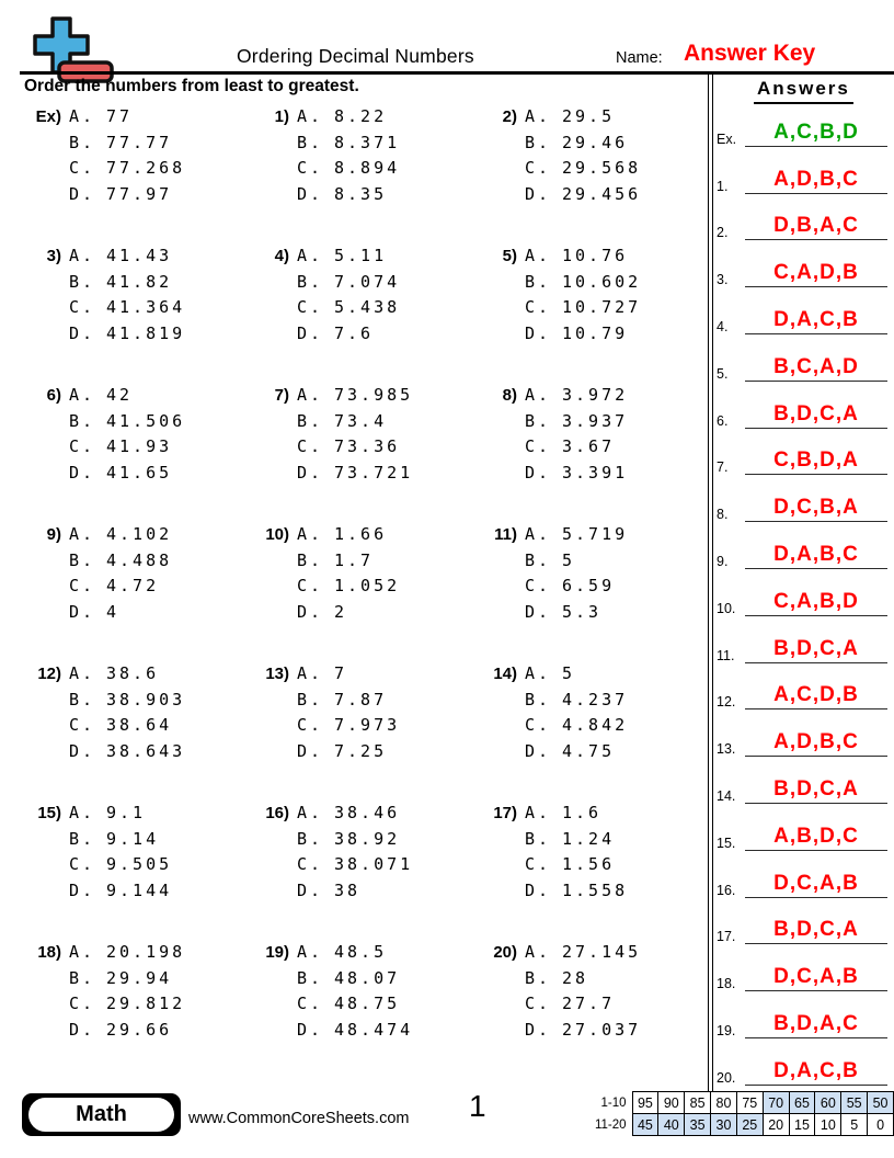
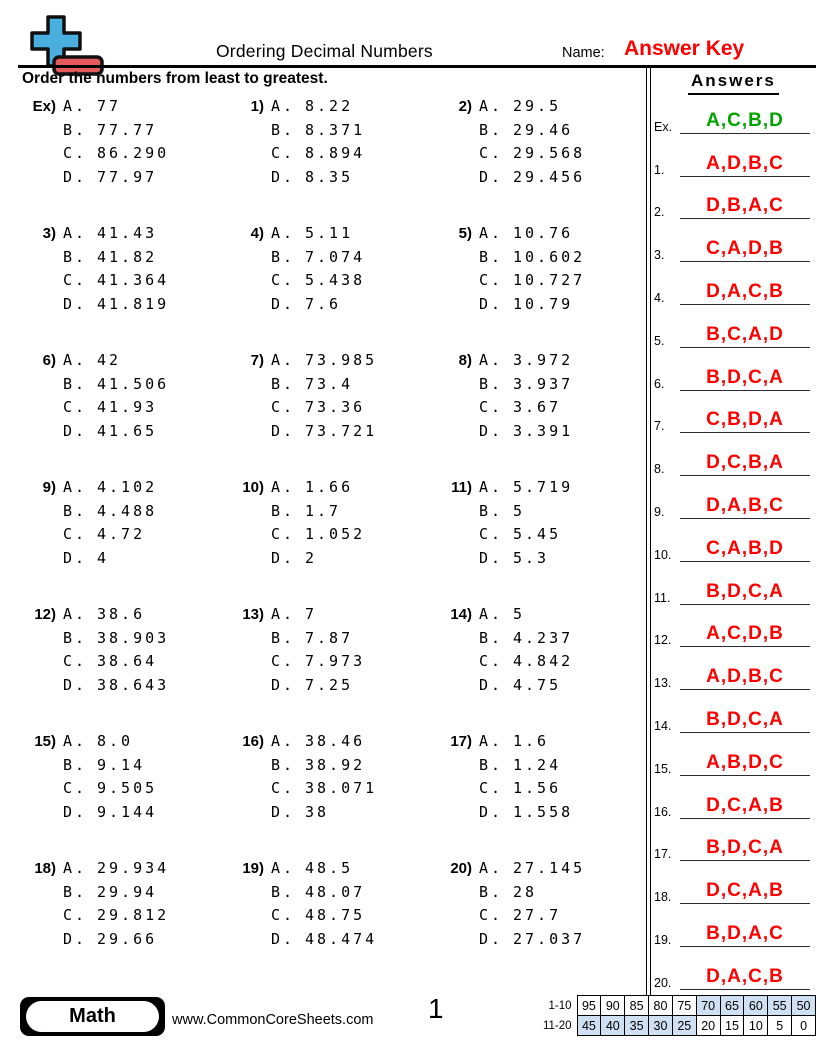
  Ordering Decimal Numbers
  Name:
  Answer Key
  Order the numbers from least to greatest.
  Ex)
  A. 77
  B. 77.77
- C. 77.268
+ C. 86.290
  D. 77.97
  1)
  A. 8.22
  B. 8.371
  C. 8.894
  D. 8.35
  2)
  A. 29.5
  B. 29.46
  C. 29.568
  D. 29.456
  3)
  A. 41.43
  B. 41.82
  C. 41.364
  D. 41.819
  4)
  A. 5.11
  B. 7.074
  C. 5.438
  D. 7.6
  5)
  A. 10.76
  B. 10.602
  C. 10.727
  D. 10.79
  6)
  A. 42
  B. 41.506
  C. 41.93
  D. 41.65
  7)
  A. 73.985
  B. 73.4
  C. 73.36
  D. 73.721
  8)
  A. 3.972
  B. 3.937
  C. 3.67
  D. 3.391
  9)
  A. 4.102
  B. 4.488
  C. 4.72
  D. 4
  10)
  A. 1.66
  B. 1.7
  C. 1.052
  D. 2
  11)
  A. 5.719
  B. 5
- C. 6.59
+ C. 5.45
  D. 5.3
  12)
  A. 38.6
  B. 38.903
  C. 38.64
  D. 38.643
  13)
  A. 7
  B. 7.87
  C. 7.973
  D. 7.25
  14)
  A. 5
  B. 4.237
  C. 4.842
  D. 4.75
  15)
- A. 9.1
+ A. 8.0
  B. 9.14
  C. 9.505
  D. 9.144
  16)
  A. 38.46
  B. 38.92
  C. 38.071
  D. 38
  17)
  A. 1.6
  B. 1.24
  C. 1.56
  D. 1.558
  18)
- A. 20.198
+ A. 29.934
  B. 29.94
  C. 29.812
  D. 29.66
  19)
  A. 48.5
  B. 48.07
  C. 48.75
  D. 48.474
  20)
  A. 27.145
  B. 28
  C. 27.7
  D. 27.037
  Answers
  Ex.
  A,C,B,D
  1.
  A,D,B,C
  2.
  D,B,A,C
  3.
  C,A,D,B
  4.
  D,A,C,B
  5.
  B,C,A,D
  6.
  B,D,C,A
  7.
  C,B,D,A
  8.
  D,C,B,A
  9.
  D,A,B,C
  10.
  C,A,B,D
  11.
  B,D,C,A
  12.
  A,C,D,B
  13.
  A,D,B,C
  14.
  B,D,C,A
  15.
  A,B,D,C
  16.
  D,C,A,B
  17.
  B,D,C,A
  18.
  D,C,A,B
  19.
  B,D,A,C
  20.
  D,A,C,B
  Math
  www.CommonCoreSheets.com
  1
  1-10	95	90	85	80	75	70	65	60	55	50
  11-20	45	40	35	30	25	20	15	10	5	0
